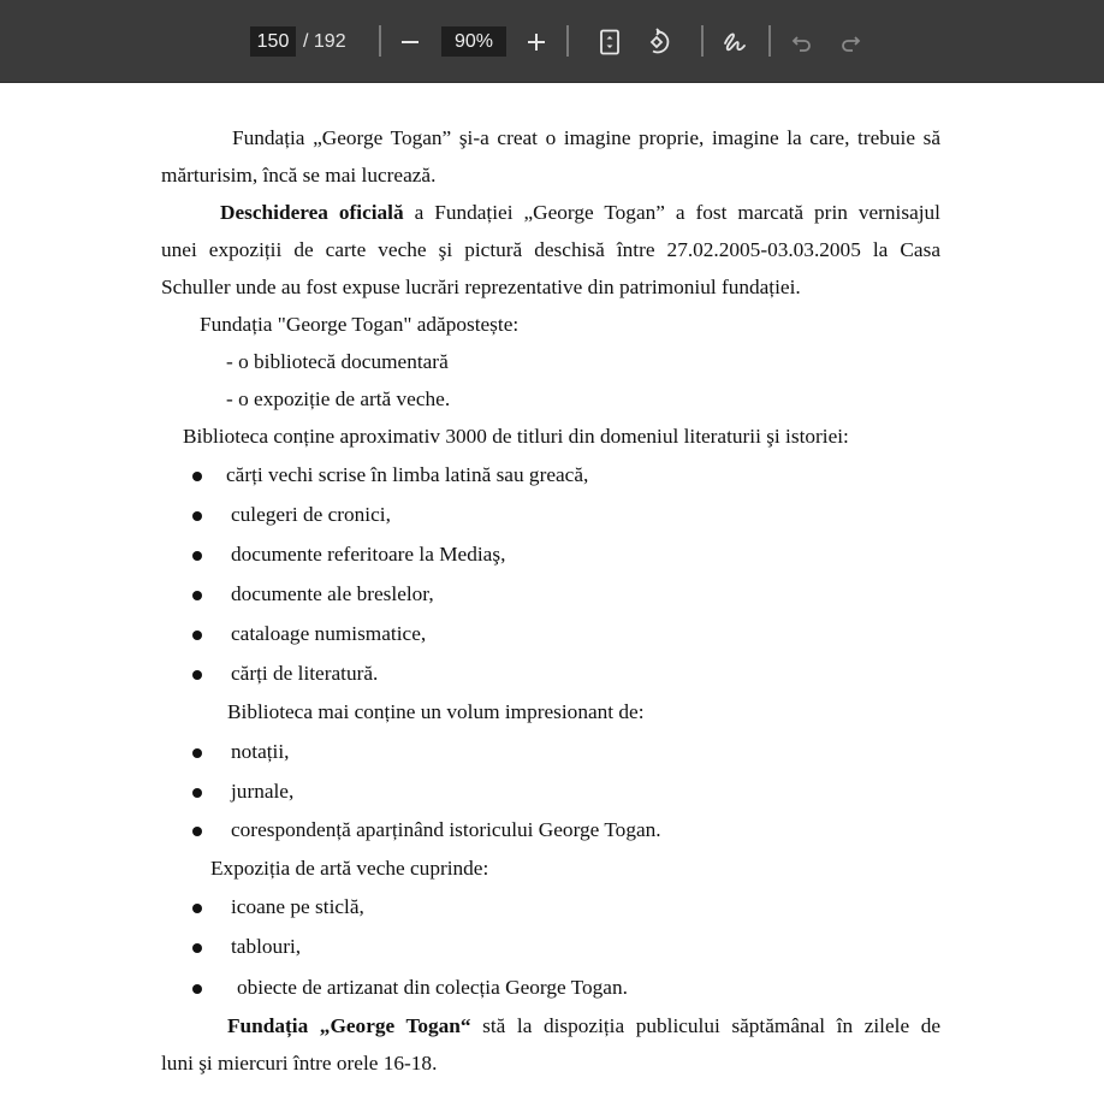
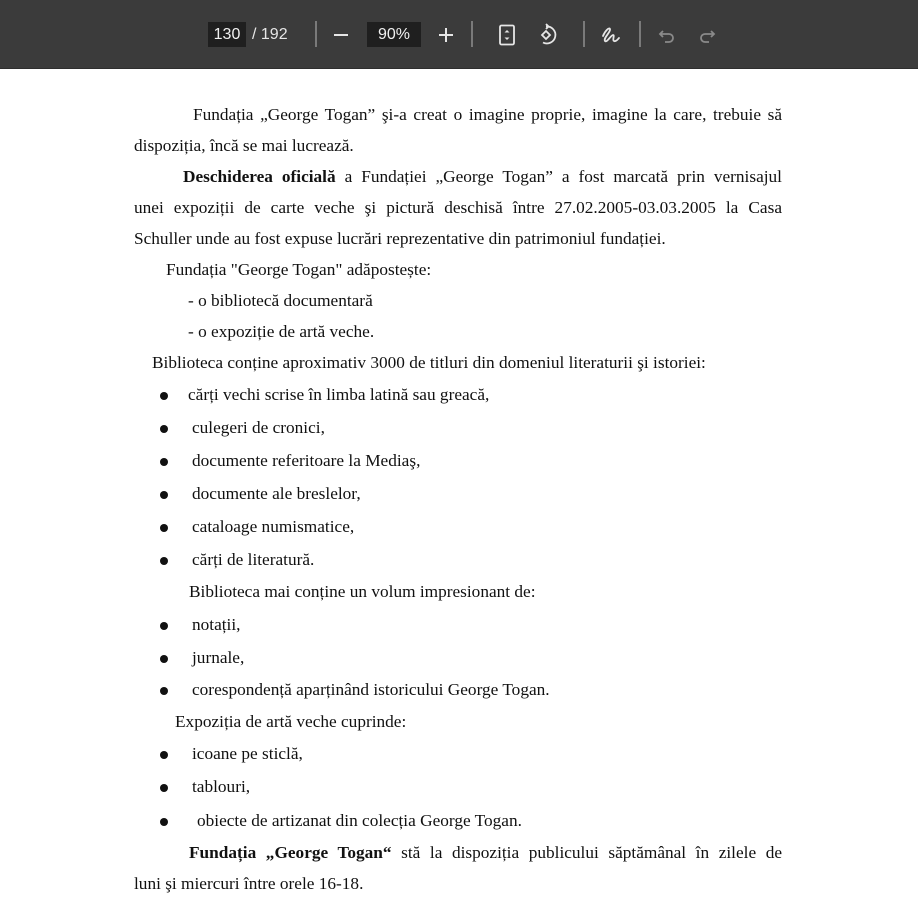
- 150
+ 130
  / 192
  90%
  Fundația „George Togan” şi-a creat o imagine proprie, imagine la care, trebuie să
- mărturisim, încă se mai lucrează.
+ dispoziția, încă se mai lucrează.
  Deschiderea oficială a Fundației „George Togan” a fost marcată prin vernisajul
  unei expoziții de carte veche şi pictură deschisă între 27.02.2005-03.03.2005 la Casa
  Schuller unde au fost expuse lucrări reprezentative din patrimoniul fundației.
  Fundația "George Togan" adăpostește:
  - o bibliotecă documentară
  - o expoziție de artă veche.
  Biblioteca conține aproximativ 3000 de titluri din domeniul literaturii şi istoriei:
  cărți vechi scrise în limba latină sau greacă,
  culegeri de cronici,
  documente referitoare la Mediaş,
  documente ale breslelor,
  cataloage numismatice,
  cărți de literatură.
  Biblioteca mai conține un volum impresionant de:
  notații,
  jurnale,
  corespondență aparținând istoricului George Togan.
  Expoziția de artă veche cuprinde:
  icoane pe sticlă,
  tablouri,
  obiecte de artizanat din colecția George Togan.
  Fundația „George Togan“ stă la dispoziția publicului săptămânal în zilele de
  luni şi miercuri între orele 16-18.
